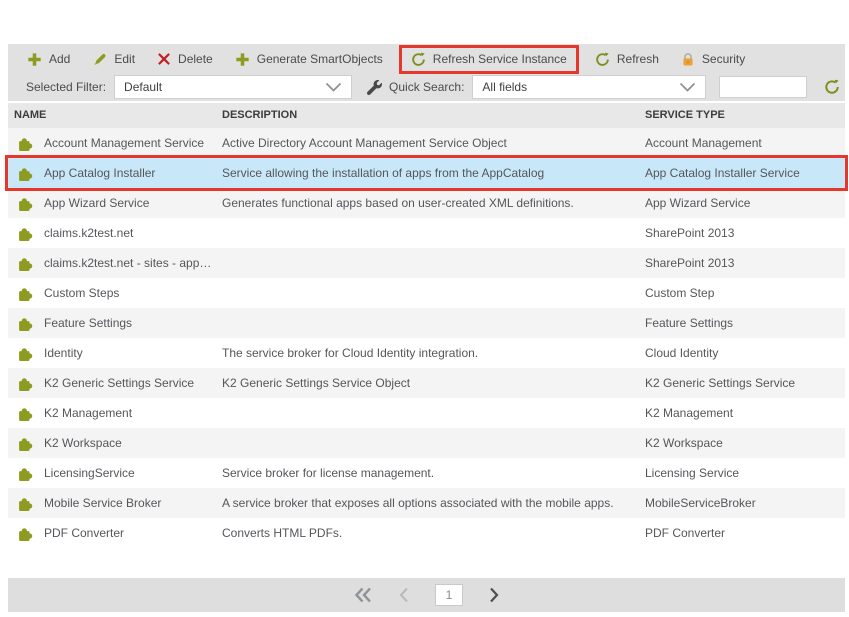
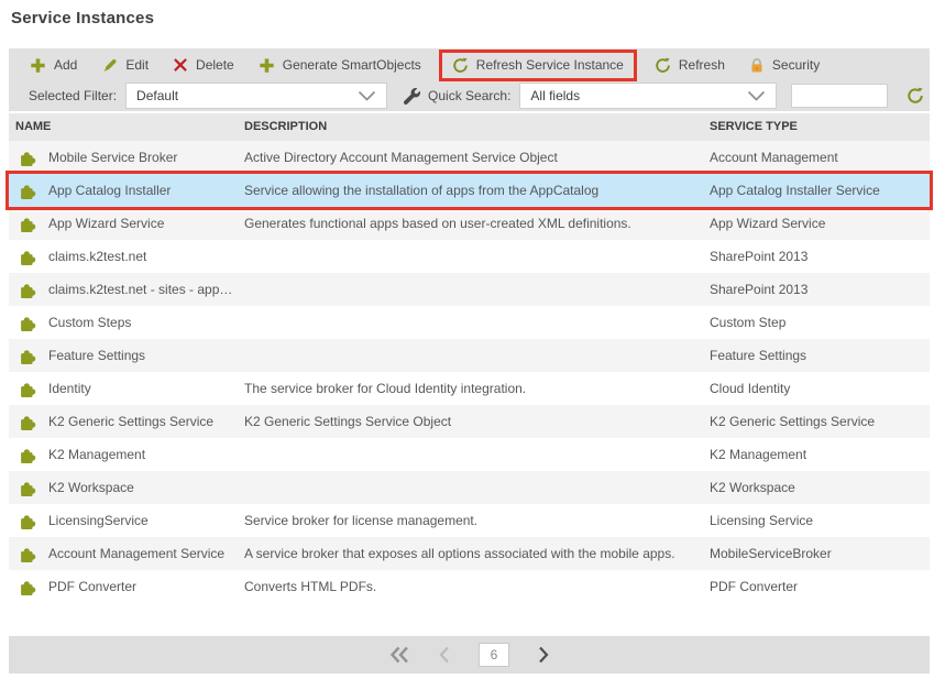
+ Service Instances
  Add
  Edit
  Delete
  Generate SmartObjects
  Refresh Service Instance
  Refresh
  Security
  Selected Filter:
  Default
  Quick Search:
  All fields
  NAME
  DESCRIPTION
  SERVICE TYPE
- Account Management Service
+ Mobile Service Broker
  Active Directory Account Management Service Object
  Account Management
  App Catalog Installer
  Service allowing the installation of apps from the AppCatalog
  App Catalog Installer Service
  App Wizard Service
  Generates functional apps based on user-created XML definitions.
  App Wizard Service
  claims.k2test.net
  SharePoint 2013
  claims.k2test.net - sites - appcat..
  SharePoint 2013
  Custom Steps
  Custom Step
  Feature Settings
  Feature Settings
  Identity
  The service broker for Cloud Identity integration.
  Cloud Identity
  K2 Generic Settings Service
  K2 Generic Settings Service Object
  K2 Generic Settings Service
  K2 Management
  K2 Management
  K2 Workspace
  K2 Workspace
  LicensingService
  Service broker for license management.
  Licensing Service
- Mobile Service Broker
+ Account Management Service
  A service broker that exposes all options associated with the mobile apps.
  MobileServiceBroker
  PDF Converter
  Converts HTML PDFs.
  PDF Converter
- 1
+ 6
